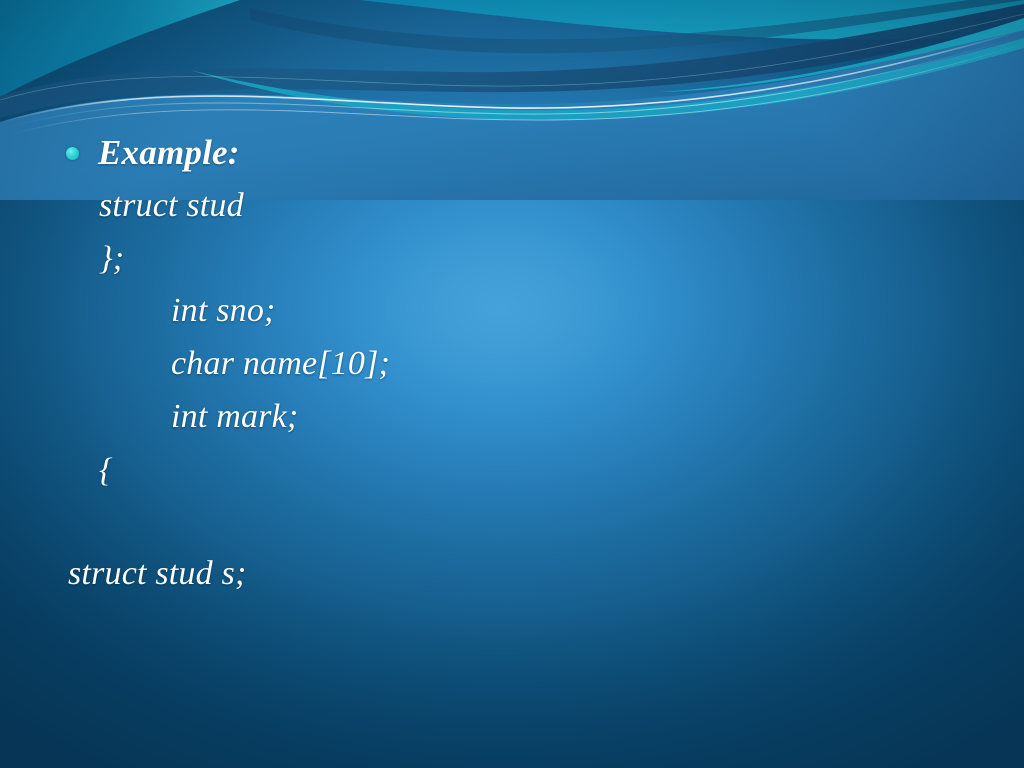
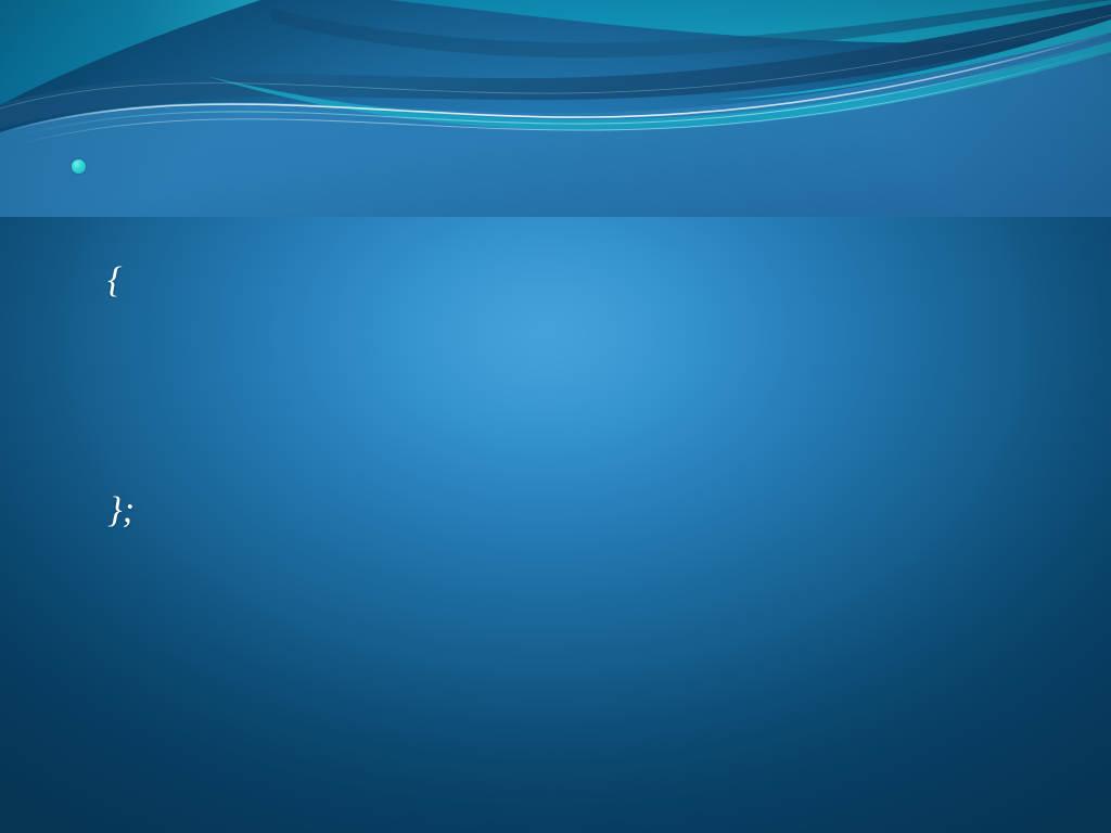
- Example:
- struct stud
- };
+ {
- int sno;
- char name[10];
- int mark;
- {
+ };
- struct stud s;
